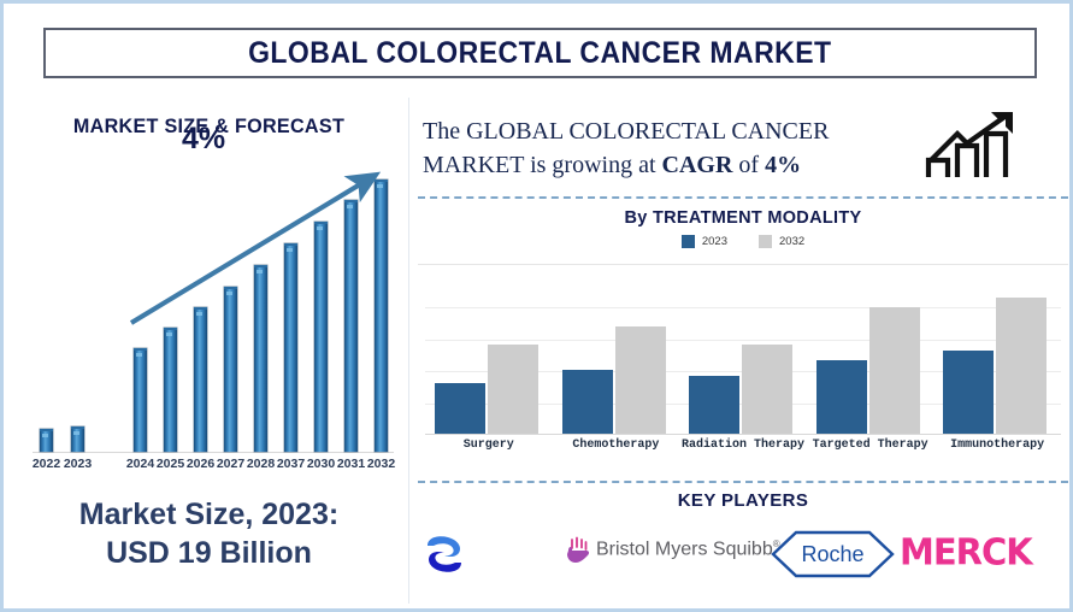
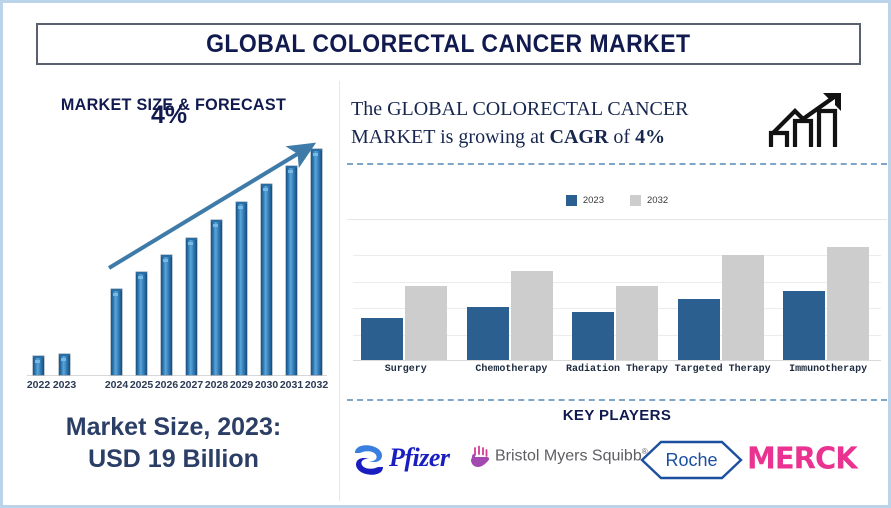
  GLOBAL COLORECTAL CANCER MARKET
  MARKET SIZE & FORECAST
  4%
  2022
  2023
  2024
  2025
  2026
  2027
  2028
- 2037
+ 2029
  2030
  2031
  2032
  Market Size, 2023:
  USD 19 Billion
  The GLOBAL COLORECTAL CANCER MARKET is growing at CAGR of 4%
- By TREATMENT MODALITY
  2023
  2032
  Surgery
  Chemotherapy
  Radiation Therapy
  Targeted Therapy
  Immunotherapy
  KEY PLAYERS
+ Pfizer
  Bristol Myers Squibb®
  Roche
  MERCK
